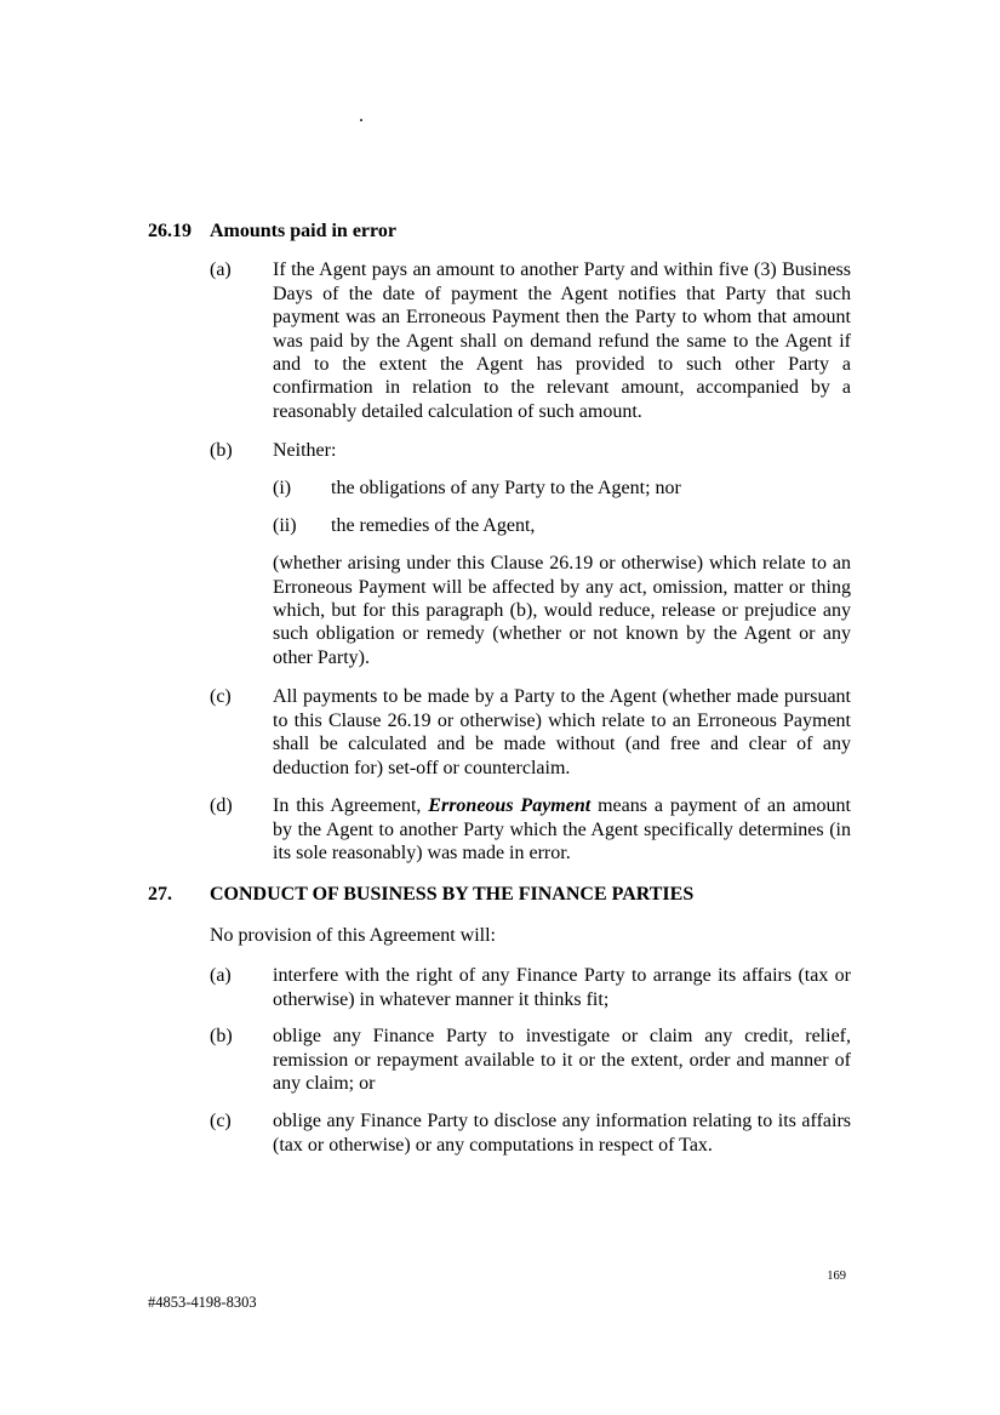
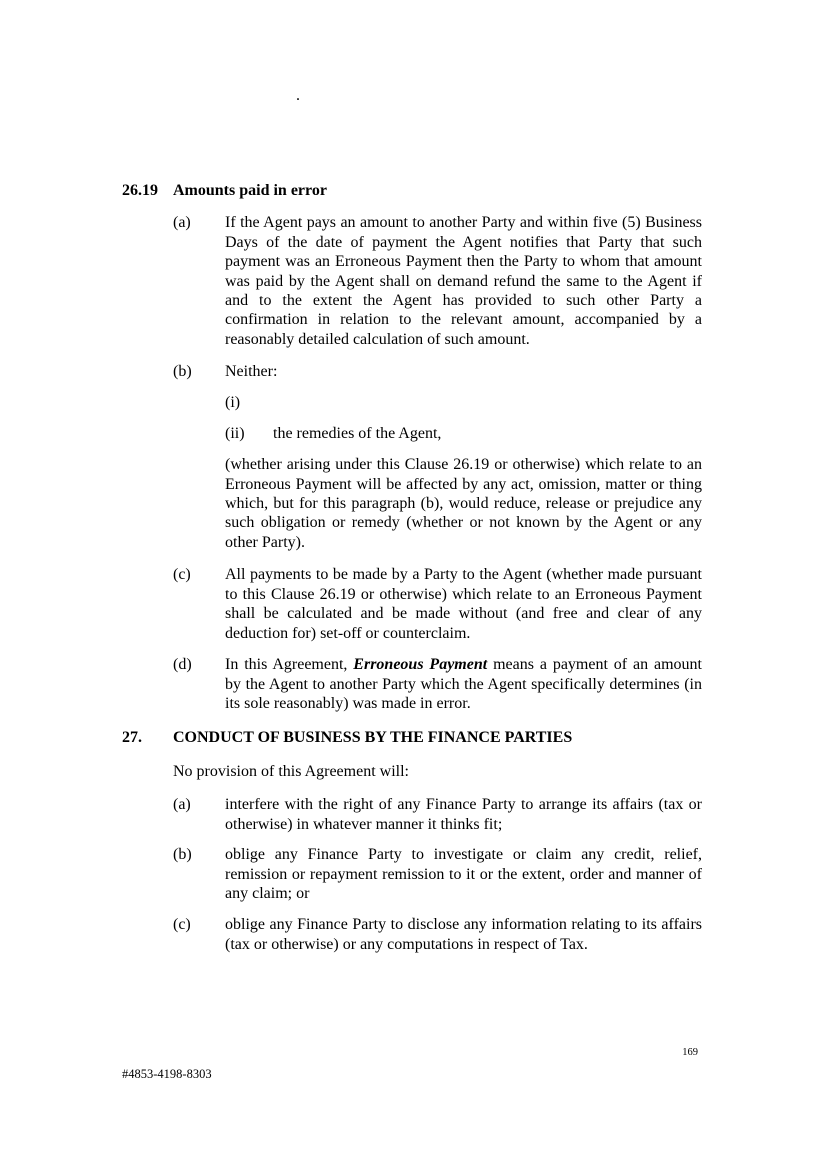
  .
  26.19
  Amounts paid in error
  (a)
- If the Agent pays an amount to another Party and within five (3) Business Days of the date of payment the Agent notifies that Party that such payment was an Erroneous Payment then the Party to whom that amount was paid by the Agent shall on demand refund the same to the Agent if and to the extent the Agent has provided to such other Party a confirmation in relation to the relevant amount, accompanied by a reasonably detailed calculation of such amount.
+ If the Agent pays an amount to another Party and within five (5) Business Days of the date of payment the Agent notifies that Party that such payment was an Erroneous Payment then the Party to whom that amount was paid by the Agent shall on demand refund the same to the Agent if and to the extent the Agent has provided to such other Party a confirmation in relation to the relevant amount, accompanied by a reasonably detailed calculation of such amount.
  (b)
  Neither:
  (i)
- the obligations of any Party to the Agent; nor
  (ii)
  the remedies of the Agent,
  (whether arising under this Clause 26.19 or otherwise) which relate to an Erroneous Payment will be affected by any act, omission, matter or thing which, but for this paragraph (b), would reduce, release or prejudice any such obligation or remedy (whether or not known by the Agent or any other Party).
  (c)
  All payments to be made by a Party to the Agent (whether made pursuant to this Clause 26.19 or otherwise) which relate to an Erroneous Payment shall be calculated and be made without (and free and clear of any deduction for) set-off or counterclaim.
  (d)
  In this Agreement, Erroneous Payment means a payment of an amount by the Agent to another Party which the Agent specifically determines (in its sole reasonably) was made in error.
  27.
  CONDUCT OF BUSINESS BY THE FINANCE PARTIES
  No provision of this Agreement will:
  (a)
  interfere with the right of any Finance Party to arrange its affairs (tax or otherwise) in whatever manner it thinks fit;
  (b)
- oblige any Finance Party to investigate or claim any credit, relief, remission or repayment available to it or the extent, order and manner of any claim; or
+ oblige any Finance Party to investigate or claim any credit, relief, remission or repayment remission to it or the extent, order and manner of any claim; or
  (c)
  oblige any Finance Party to disclose any information relating to its affairs (tax or otherwise) or any computations in respect of Tax.
  169
  #4853-4198-8303
